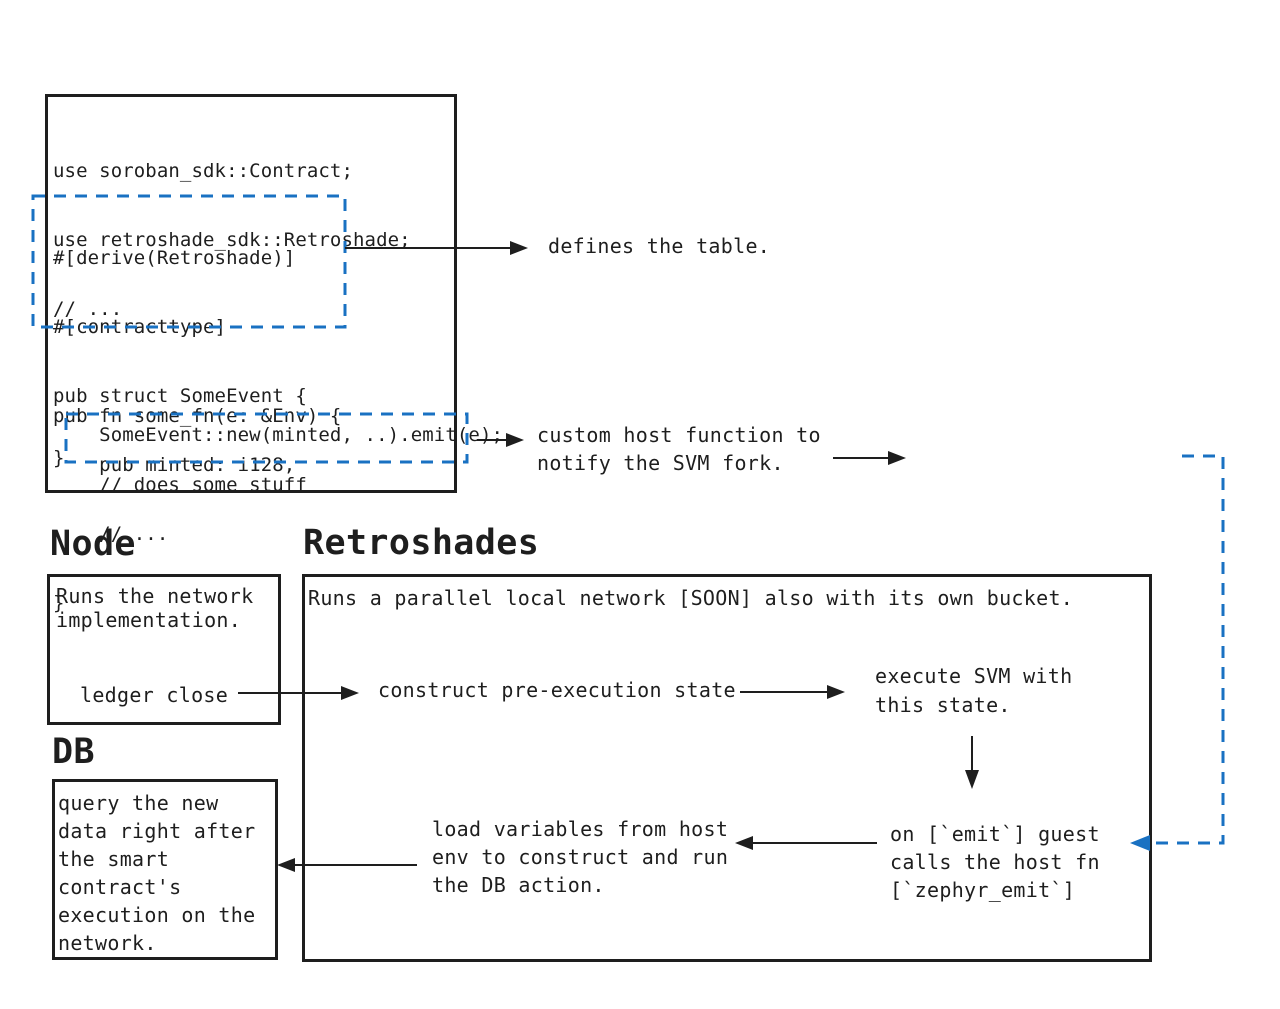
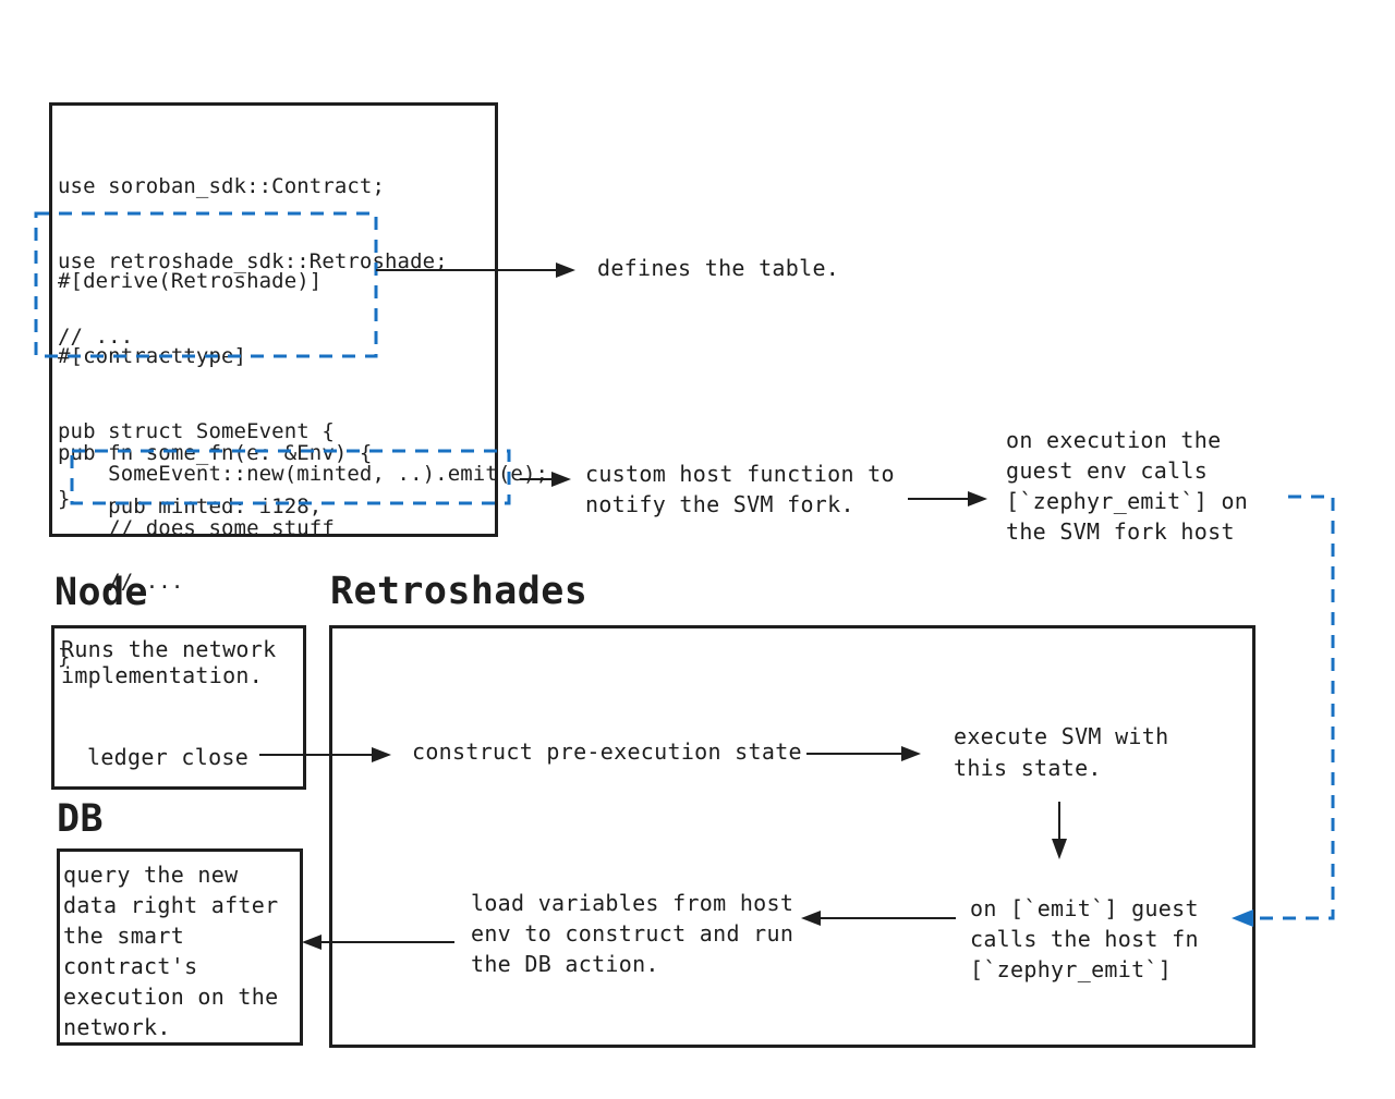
  use soroban_sdk::Contract;
  use retroshade_sdk::Retroshade;
  // ...
  #[derive(Retroshade)]
  pub struct SomeEvent {
  pub minted: i128,
  // ...
  }
  pub fn some_fn(e: &Env) {
  // does some stuff
  SomeEvent::new(minted, ..).emit(e);
  }
  defines the table.
  custom host function to
  notify the SVM fork.
+ on execution the
+ guest env calls
+ [`zephyr_emit`] on
+ the SVM fork host
  Node
  Runs the network
  implementation.
  ledger close
  Retroshades
- Runs a parallel local network [SOON] also with its own bucket.
  construct pre-execution state
  execute SVM with
  this state.
  on [`emit`] guest
  calls the host fn
  [`zephyr_emit`]
  load variables from host
  env to construct and run
  the DB action.
  DB
  query the new
  data right after
  the smart
  contract's
  execution on the
  network.
